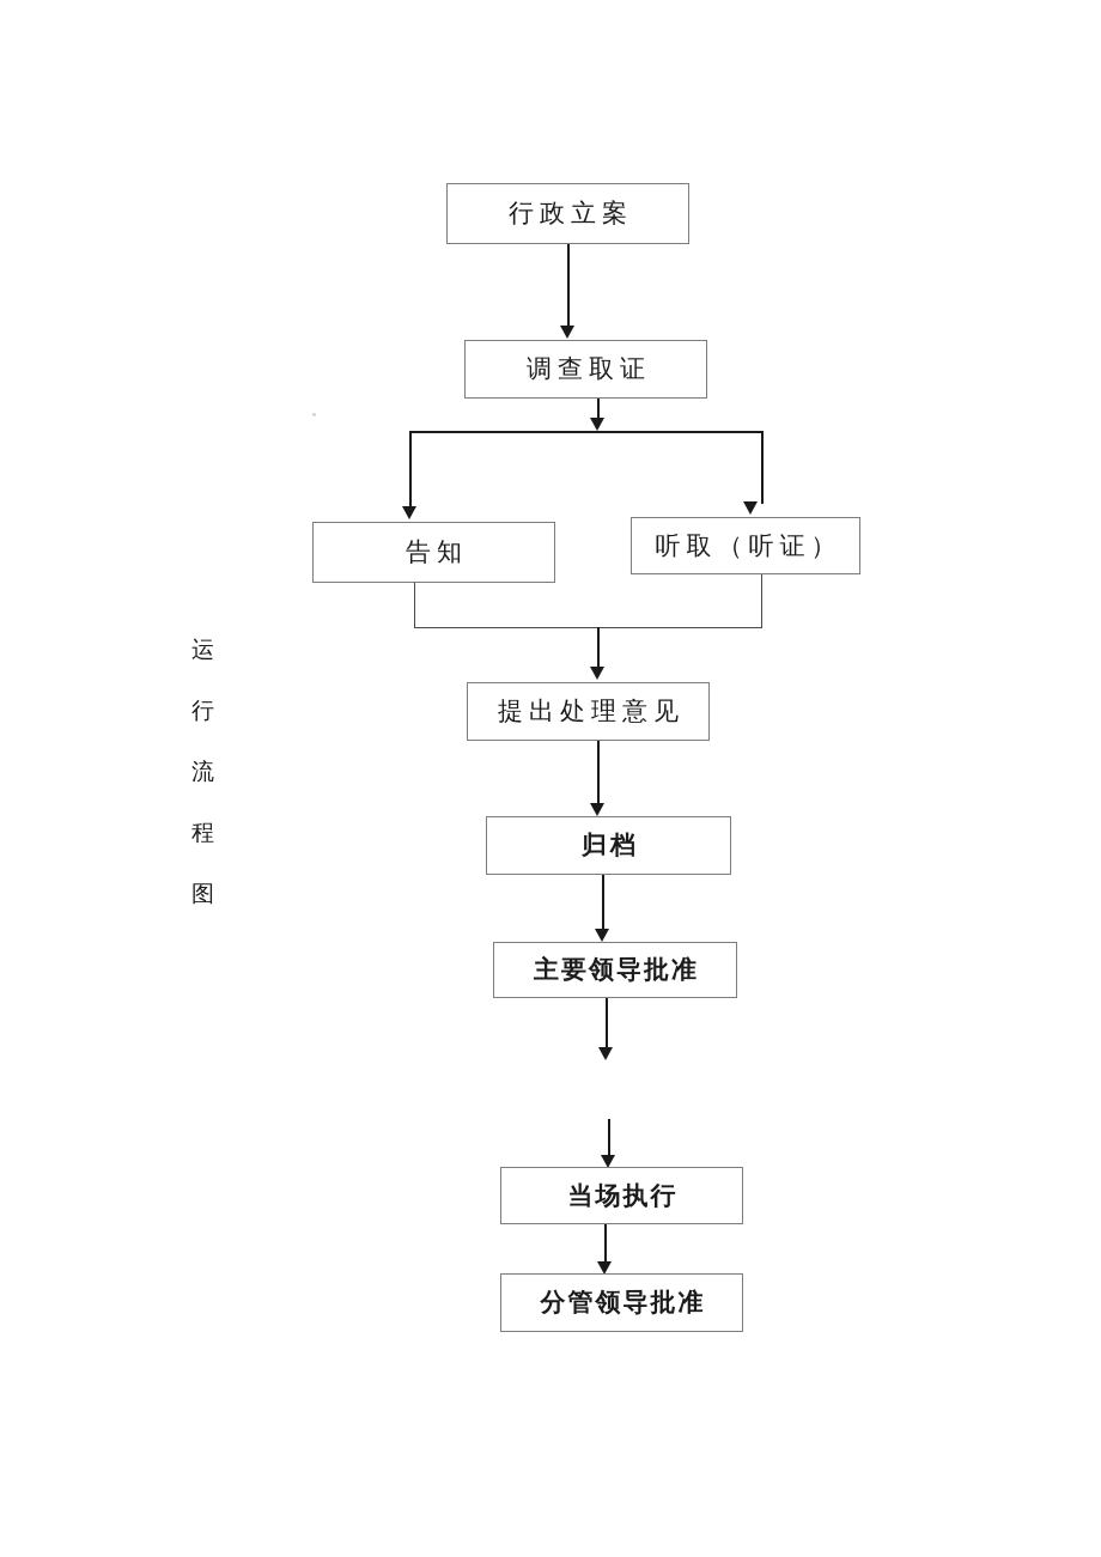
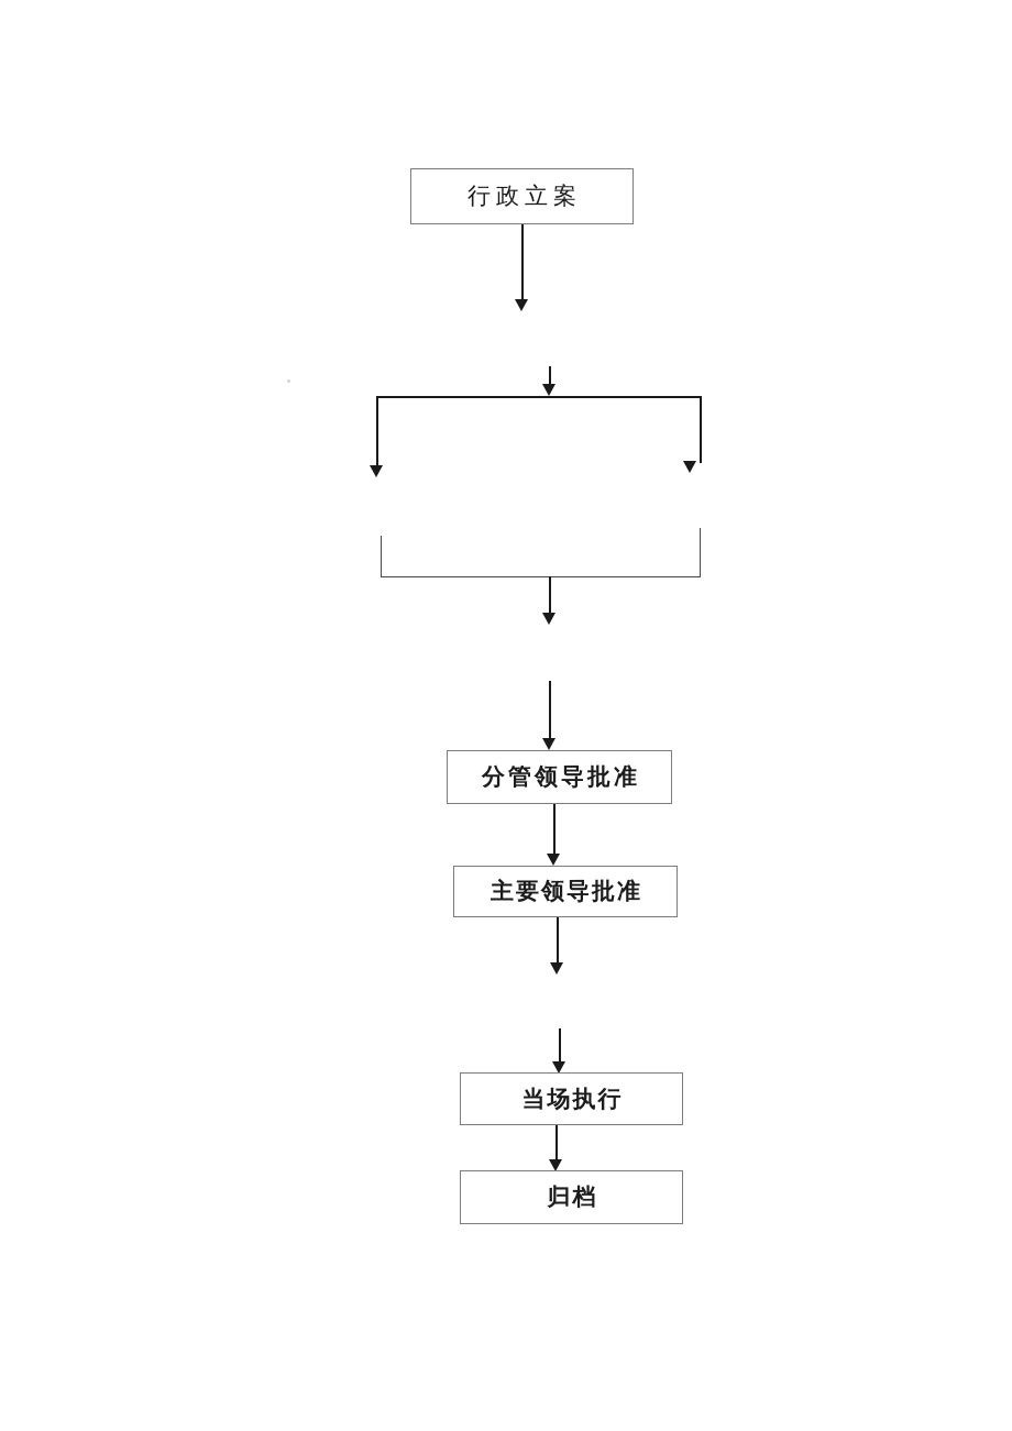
- 运
- 行
- 流
- 程
- 图
  行政立案
- 调查取证
- 告知
- 听取（听证）
- 提出处理意见
- 归档
+ 分管领导批准
  主要领导批准
  当场执行
- 分管领导批准
+ 归档
